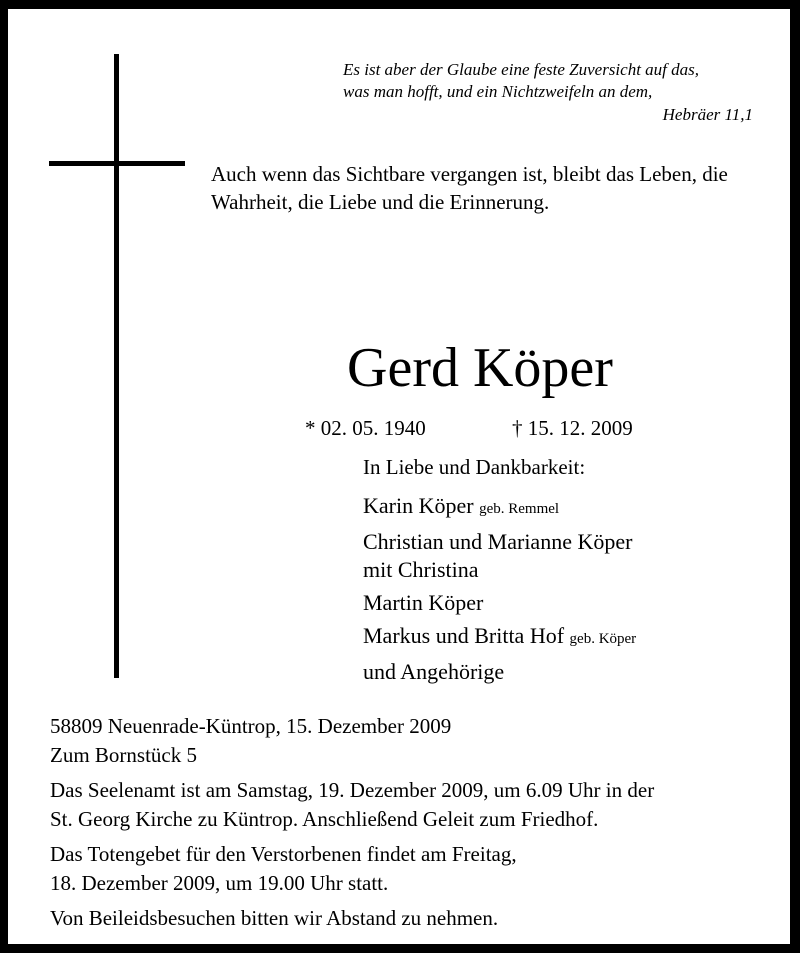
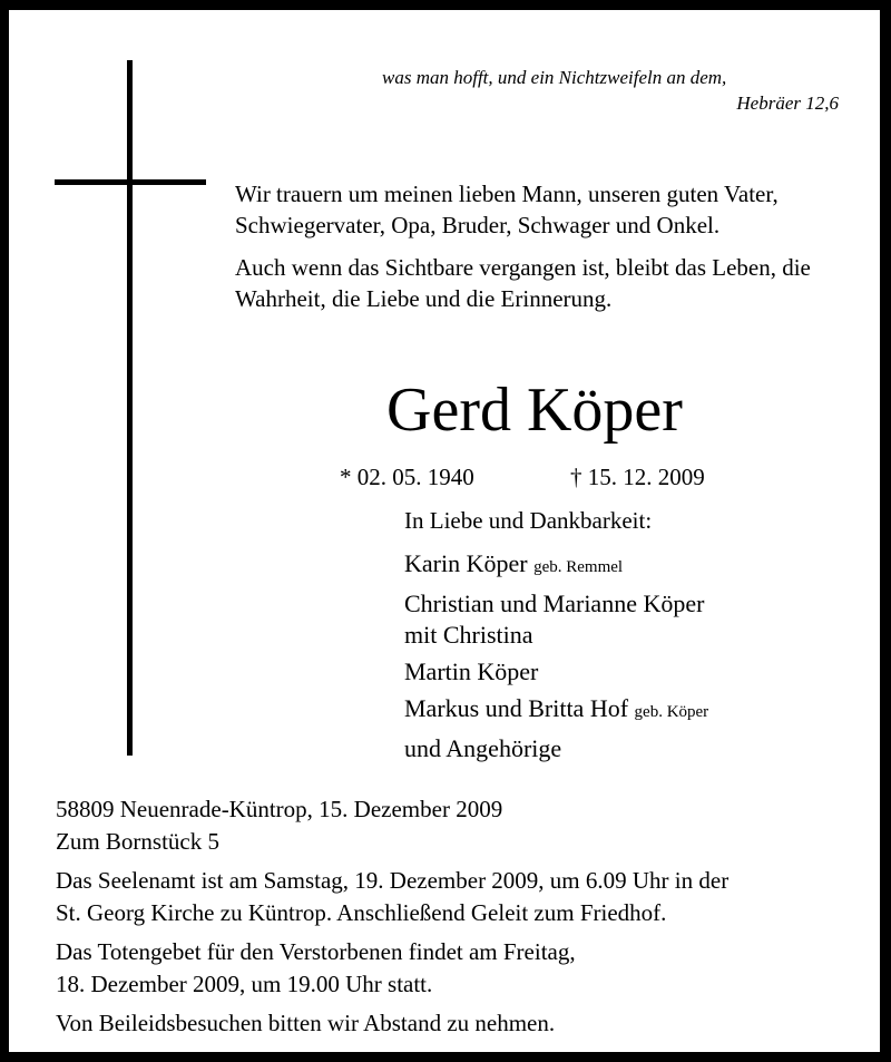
- Es ist aber der Glaube eine feste Zuversicht auf das,
  was man hofft, und ein Nichtzweifeln an dem,
- Hebräer 11,1
+ Hebräer 12,6
+ Wir trauern um meinen lieben Mann, unseren guten Vater, Schwiegervater, Opa, Bruder, Schwager und Onkel.
  Auch wenn das Sichtbare vergangen ist, bleibt das Leben, die Wahrheit, die Liebe und die Erinnerung.
  Gerd Köper
  * 02. 05. 1940
  † 15. 12. 2009
  In Liebe und Dankbarkeit:
  Karin Köper geb. Remmel
  Christian und Marianne Köper
  mit Christina
  Martin Köper
  Markus und Britta Hof geb. Köper
  und Angehörige
  58809 Neuenrade-Küntrop, 15. Dezember 2009
  Zum Bornstück 5
  Das Seelenamt ist am Samstag, 19. Dezember 2009, um 6.09 Uhr in der
  St. Georg Kirche zu Küntrop. Anschließend Geleit zum Friedhof.
  Das Totengebet für den Verstorbenen findet am Freitag,
  18. Dezember 2009, um 19.00 Uhr statt.
  Von Beileidsbesuchen bitten wir Abstand zu nehmen.
